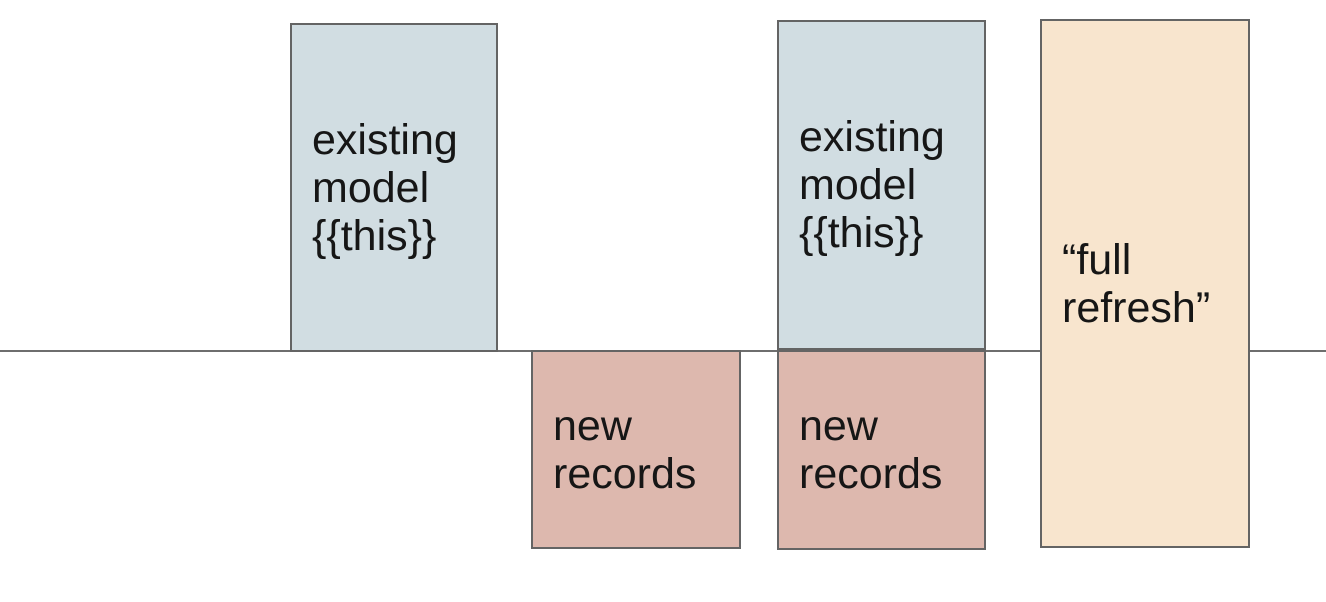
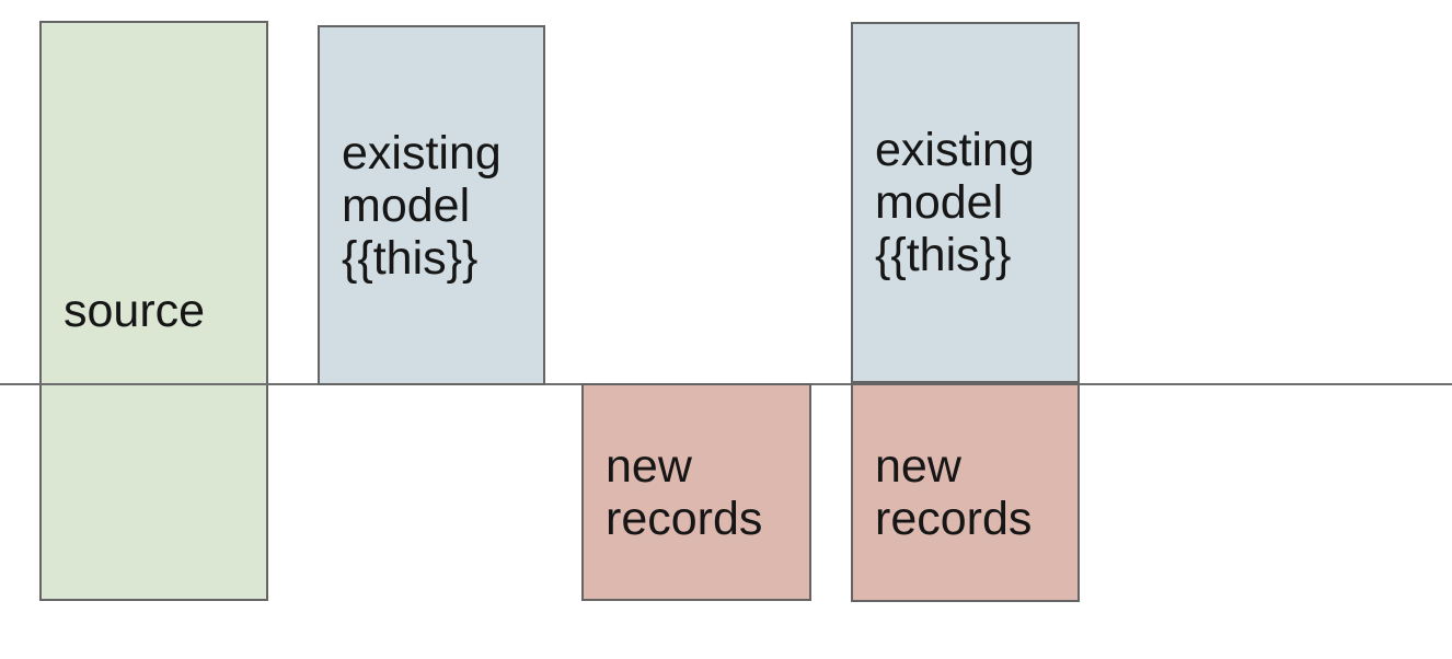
+ source
  existing
  model
  {{this}}
  new
  records
  existing
  model
  {{this}}
  new
  records
- “full
- refresh”
